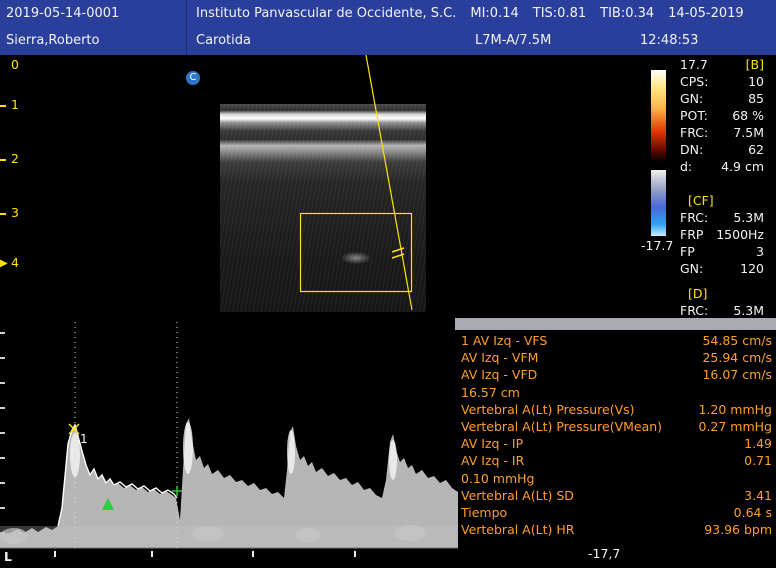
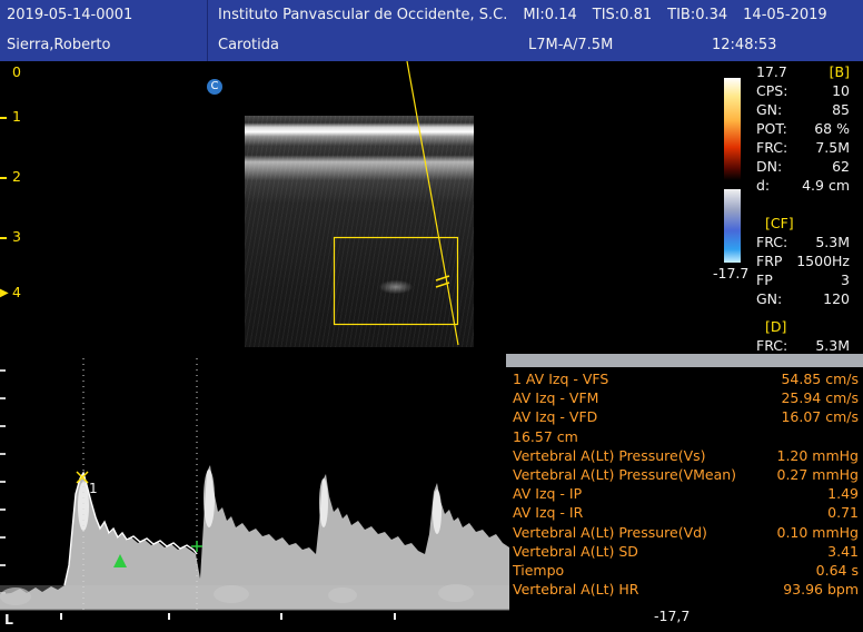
  2019-05-14-0001
  Instituto Panvascular de Occidente, S.C.
  MI:0.14
  TIS:0.81
  TIB:0.34
  14-05-2019
  Sierra,Roberto
  Carotida
  L7M-A/7.5M
  12:48:53
  0
  1
  2
  3
  4
  ▶
  C
  -17.7
  17.7
  [B]
  CPS:
  10
  GN:
  85
  POT:
  68 %
  FRC:
  7.5M
  DN:
  62
  d:
  4.9 cm
  [CF]
  FRC:
  5.3M
  FRP
  1500Hz
  FP
  3
  GN:
  120
  [D]
  FRC:
  5.3M
  1 AV Izq - VFS
  54.85 cm/s
  AV Izq - VFM
  25.94 cm/s
  AV Izq - VFD
  16.07 cm/s
  16.57 cm
  Vertebral A(Lt) Pressure(Vs)
  1.20 mmHg
  Vertebral A(Lt) Pressure(VMean)
  0.27 mmHg
  AV Izq - IP
  1.49
  AV Izq - IR
  0.71
+ Vertebral A(Lt) Pressure(Vd)
  0.10 mmHg
  Vertebral A(Lt) SD
  3.41
  Tiempo
  0.64 s
  Vertebral A(Lt) HR
  93.96 bpm
  1
  L
  -17,7
